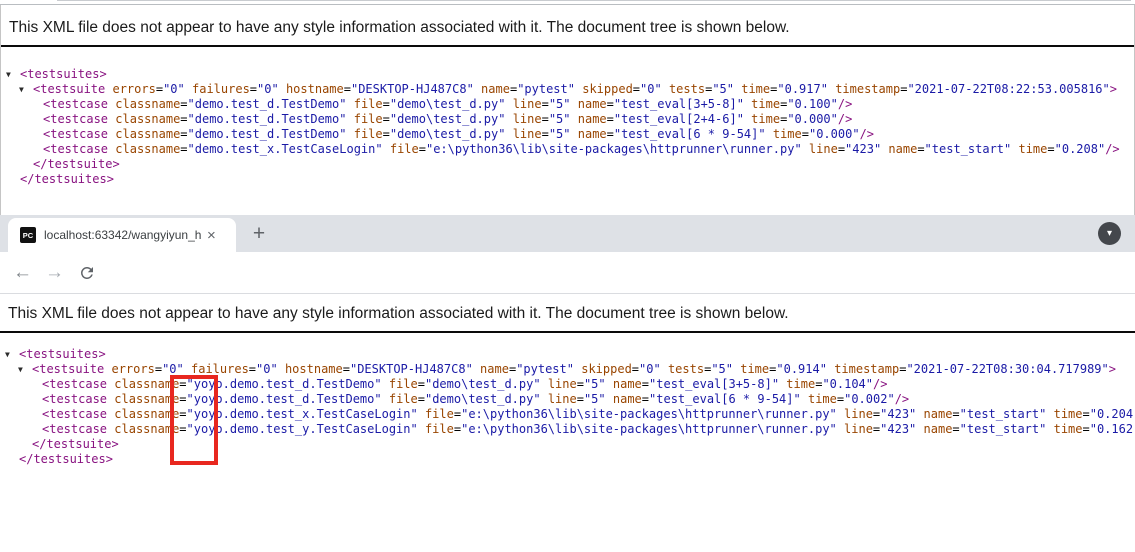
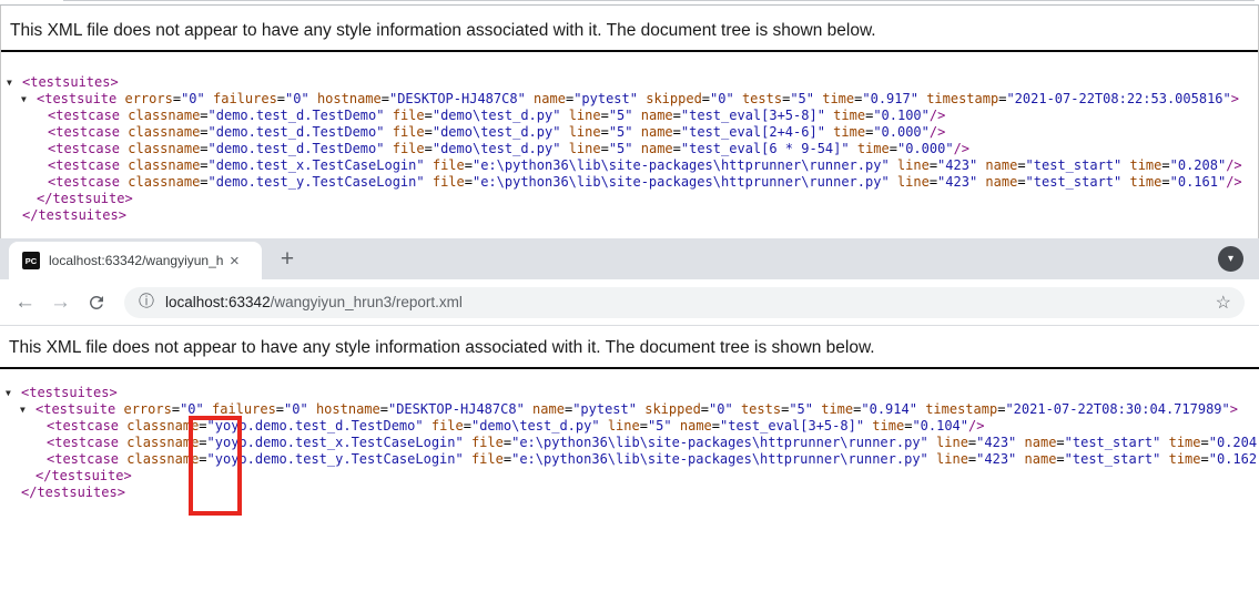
  This XML file does not appear to have any style information associated with it. The document tree is shown below.
  ▼ <testsuites>
  ▼ <testsuite errors="0" failures="0" hostname="DESKTOP-HJ487C8" name="pytest" skipped="0" tests="5" time="0.917" timestamp="2021-07-22T08:22:53.005816">
  <testcase classname="demo.test_d.TestDemo" file="demo\test_d.py" line="5" name="test_eval[3+5-8]" time="0.100"/>
  <testcase classname="demo.test_d.TestDemo" file="demo\test_d.py" line="5" name="test_eval[2+4-6]" time="0.000"/>
  <testcase classname="demo.test_d.TestDemo" file="demo\test_d.py" line="5" name="test_eval[6 * 9-54]" time="0.000"/>
  <testcase classname="demo.test_x.TestCaseLogin" file="e:\python36\lib\site-packages\httprunner\runner.py" line="423" name="test_start" time="0.208"/>
+ <testcase classname="demo.test_y.TestCaseLogin" file="e:\python36\lib\site-packages\httprunner\runner.py" line="423" name="test_start" time="0.161"/>
  </testsuite>
  </testsuites>
  PC
  localhost:63342/wangyiyun_h
  ×
  +
  ▾
  ←
  →
+ ⓘ
+ localhost:63342/wangyiyun_hrun3/report.xml
+ ☆
  This XML file does not appear to have any style information associated with it. The document tree is shown below.
  ▼ <testsuites>
  ▼ <testsuite errors="0" failures="0" hostname="DESKTOP-HJ487C8" name="pytest" skipped="0" tests="5" time="0.914" timestamp="2021-07-22T08:30:04.717989">
  <testcase classname="yoyo.demo.test_d.TestDemo" file="demo\test_d.py" line="5" name="test_eval[3+5-8]" time="0.104"/>
- <testcase classname="yoyo.demo.test_d.TestDemo" file="demo\test_d.py" line="5" name="test_eval[6 * 9-54]" time="0.002"/>
  <testcase classname="yoyo.demo.test_x.TestCaseLogin" file="e:\python36\lib\site-packages\httprunner\runner.py" line="423" name="test_start" time="0.204
  <testcase classname="yoyo.demo.test_y.TestCaseLogin" file="e:\python36\lib\site-packages\httprunner\runner.py" line="423" name="test_start" time="0.162
  </testsuite>
  </testsuites>
